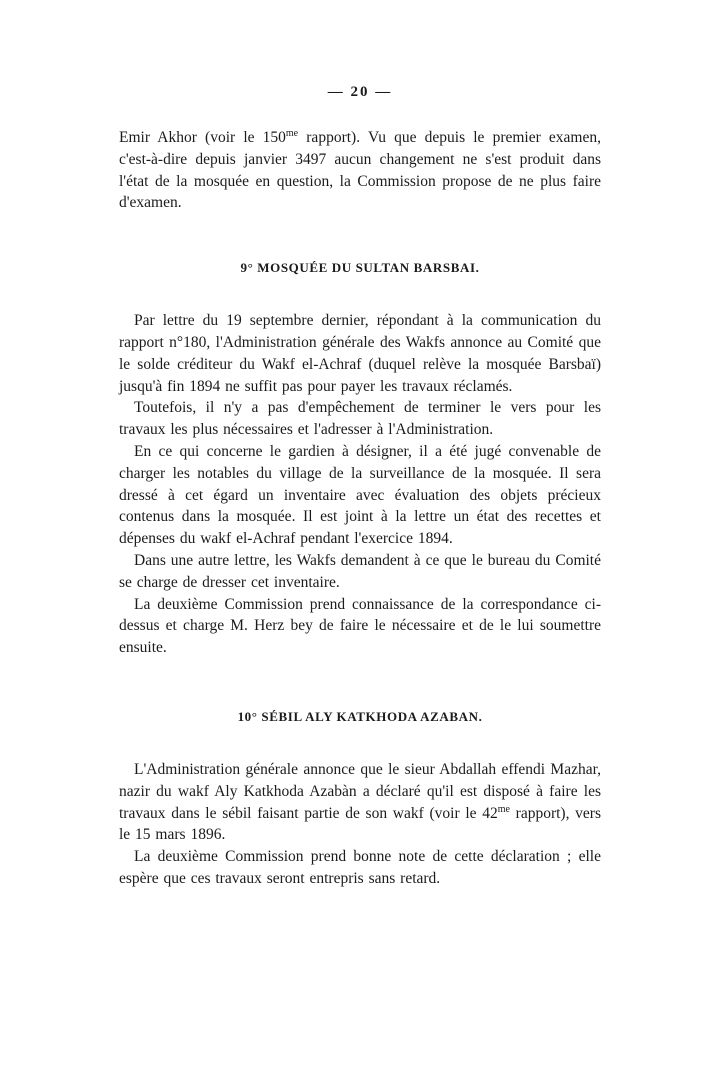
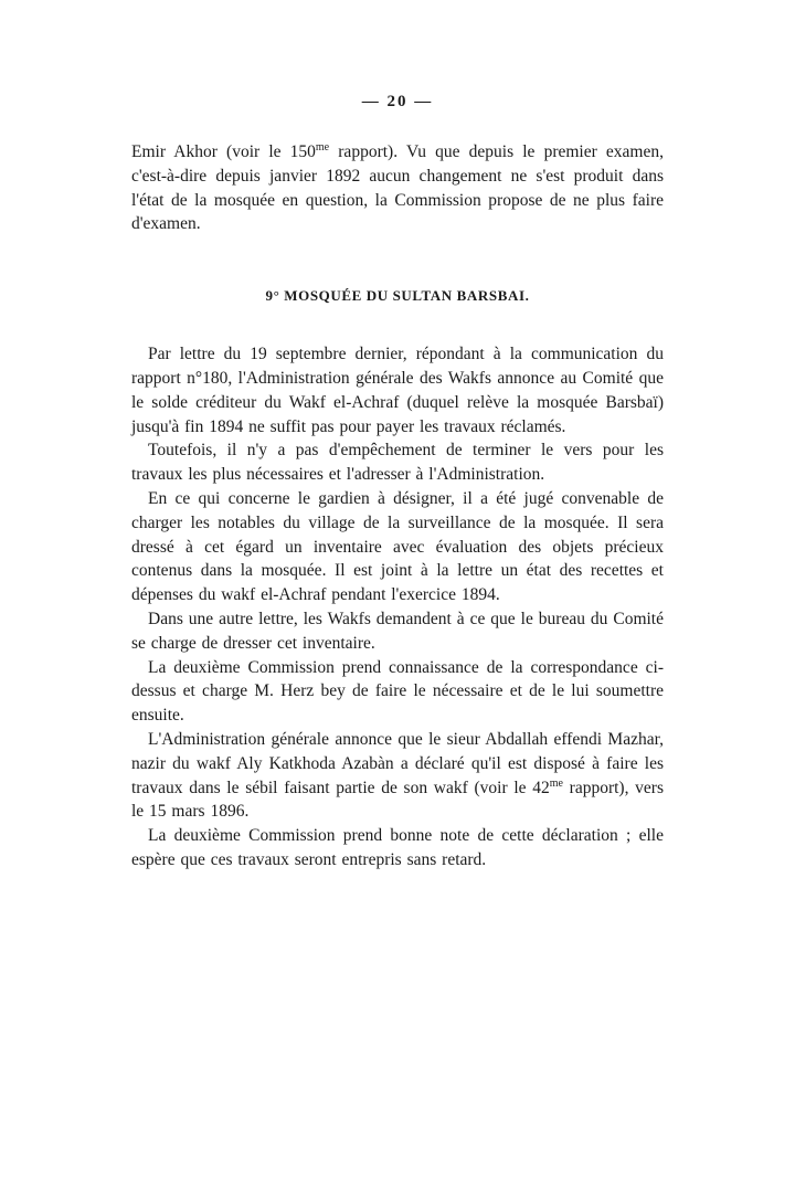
  — 20 —
- Emir Akhor (voir le 150me rapport). Vu que depuis le premier examen, c'est-à-dire depuis janvier 3497 aucun changement ne s'est produit dans l'état de la mosquée en question, la Commission propose de ne plus faire d'examen.
+ Emir Akhor (voir le 150me rapport). Vu que depuis le premier examen, c'est-à-dire depuis janvier 1892 aucun changement ne s'est produit dans l'état de la mosquée en question, la Commission propose de ne plus faire d'examen.
  9° MOSQUÉE DU SULTAN BARSBAI.
  Par lettre du 19 septembre dernier, répondant à la communication du rapport n°180, l'Administration générale des Wakfs annonce au Comité que le solde créditeur du Wakf el-Achraf (duquel relève la mosquée Barsbaï) jusqu'à fin 1894 ne suffit pas pour payer les travaux réclamés.
  Toutefois, il n'y a pas d'empêchement de terminer le vers pour les travaux les plus nécessaires et l'adresser à l'Administration.
  En ce qui concerne le gardien à désigner, il a été jugé convenable de charger les notables du village de la surveillance de la mosquée. Il sera dressé à cet égard un inventaire avec évaluation des objets précieux contenus dans la mosquée. Il est joint à la lettre un état des recettes et dépenses du wakf el-Achraf pendant l'exercice 1894.
  Dans une autre lettre, les Wakfs demandent à ce que le bureau du Comité se charge de dresser cet inventaire.
  La deuxième Commission prend connaissance de la correspondance ci-dessus et charge M. Herz bey de faire le nécessaire et de le lui soumettre ensuite.
- 10° SÉBIL ALY KATKHODA AZABAN.
  L'Administration générale annonce que le sieur Abdallah effendi Mazhar, nazir du wakf Aly Katkhoda Azabàn a déclaré qu'il est disposé à faire les travaux dans le sébil faisant partie de son wakf (voir le 42me rapport), vers le 15 mars 1896.
  La deuxième Commission prend bonne note de cette déclaration ; elle espère que ces travaux seront entrepris sans retard.
